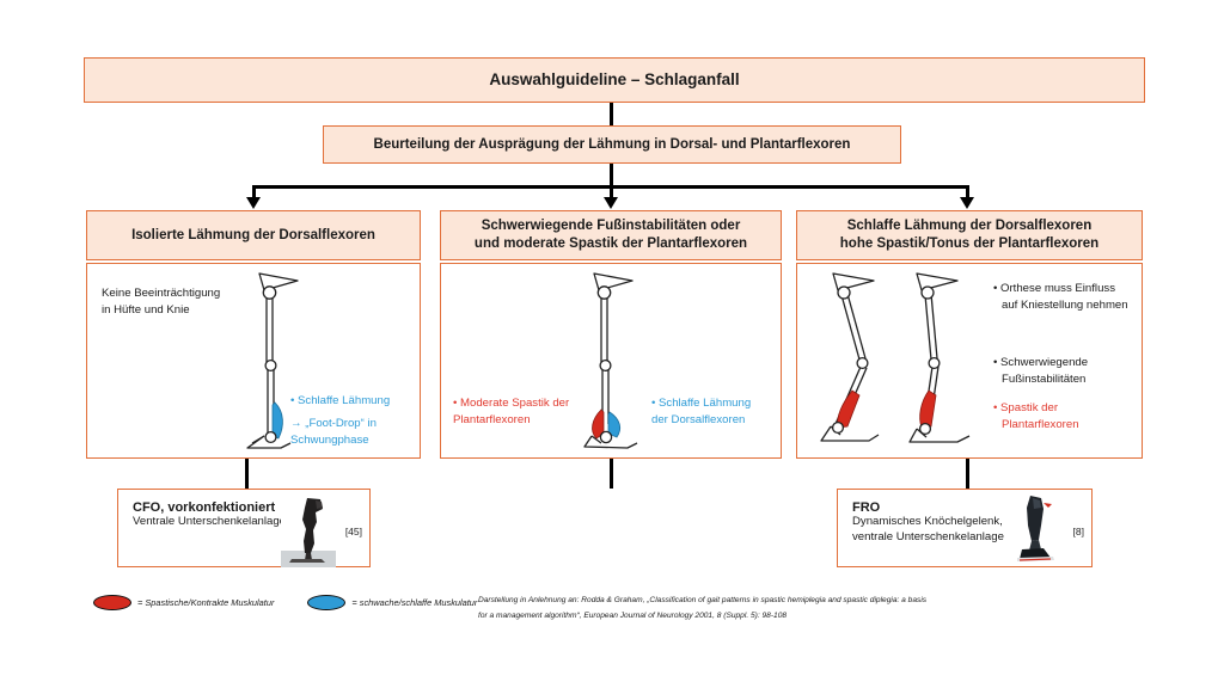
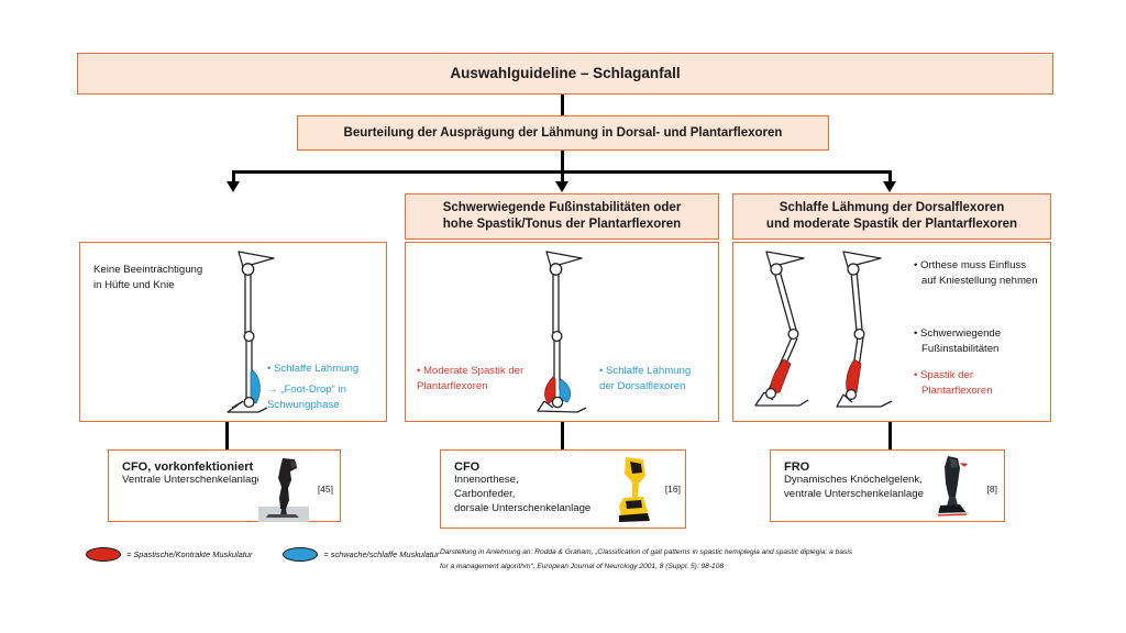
  Auswahlguideline – Schlaganfall
  Beurteilung der Ausprägung der Lähmung in Dorsal- und Plantarflexoren
- Isolierte Lähmung der Dorsalflexoren
  Schwerwiegende Fußinstabilitäten oder
- und moderate Spastik der Plantarflexoren
+ hohe Spastik/Tonus der Plantarflexoren
  Schlaffe Lähmung der Dorsalflexoren
- hohe Spastik/Tonus der Plantarflexoren
+ und moderate Spastik der Plantarflexoren
  Keine Beeinträchtigung
  in Hüfte und Knie
  • Schlaffe Lähmung
  → „Foot-Drop“ in
  Schwungphase
  • Moderate Spastik der
  Plantarflexoren
  • Schlaffe Lähmung
  der Dorsalflexoren
  • Orthese muss Einfluss
  auf Kniestellung nehmen
  • Schwerwiegende
  Fußinstabilitäten
  • Spastik der
  Plantarflexoren
  CFO, vorkonfektioniert
  Ventrale Unterschenkelanlag
  [45]
+ CFO
+ Innenorthese,
+ Carbonfeder,
+ dorsale Unterschenkelanlage
+ [16]
  FRO
  Dynamisches Knöchelgelenk,
  ventrale Unterschenkelanlage
  [8]
  = Spastische/Kontrakte Muskulatur
  = schwache/schlaffe Muskulatur
